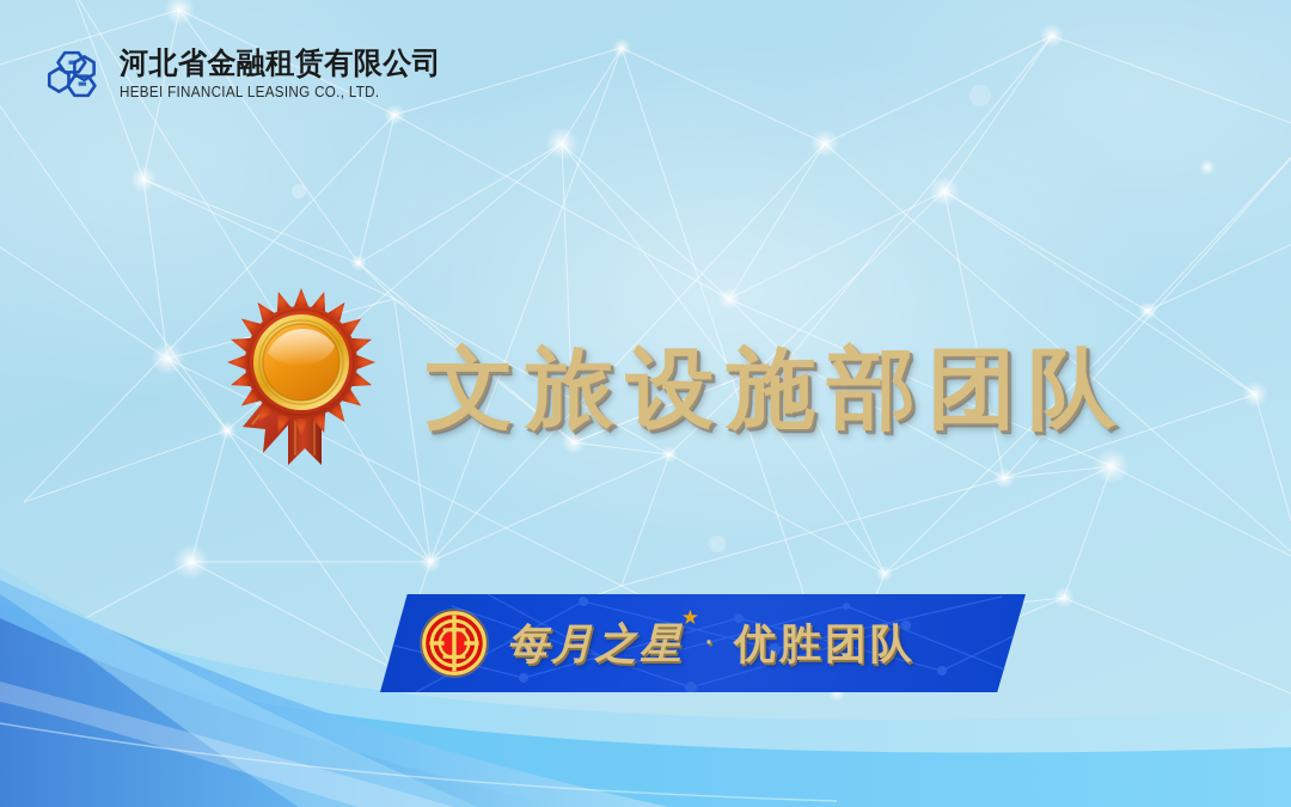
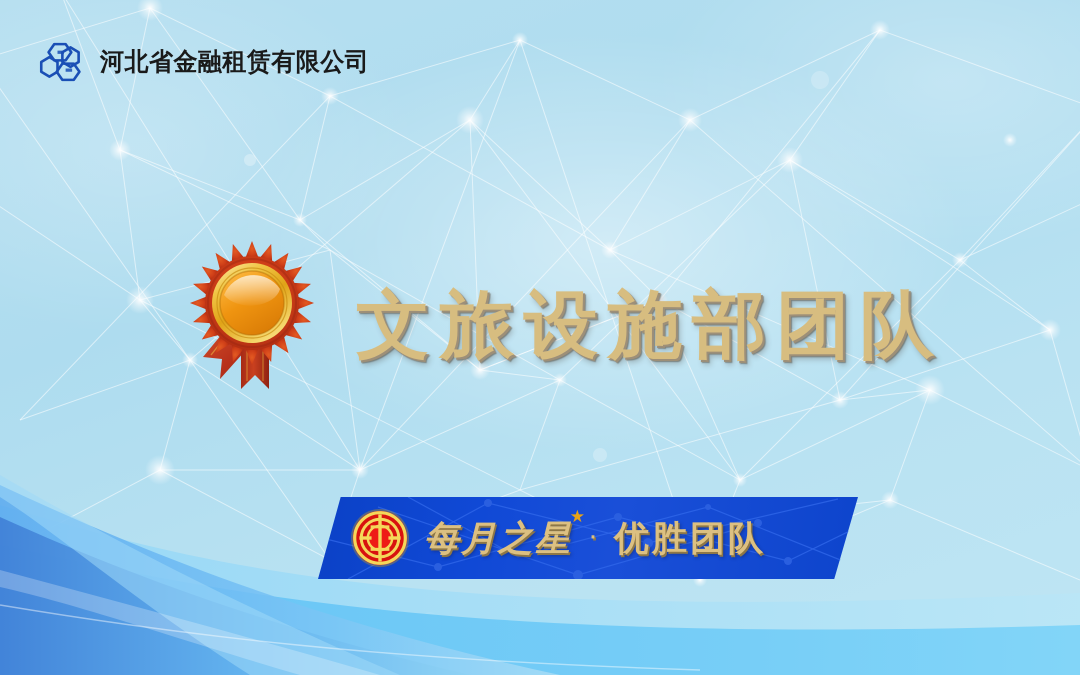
  河北省金融租赁有限公司
- HEBEI FINANCIAL LEASING CO., LTD.
  文旅设施部团队
  每月之星
  ★
  ·
  优胜团队
